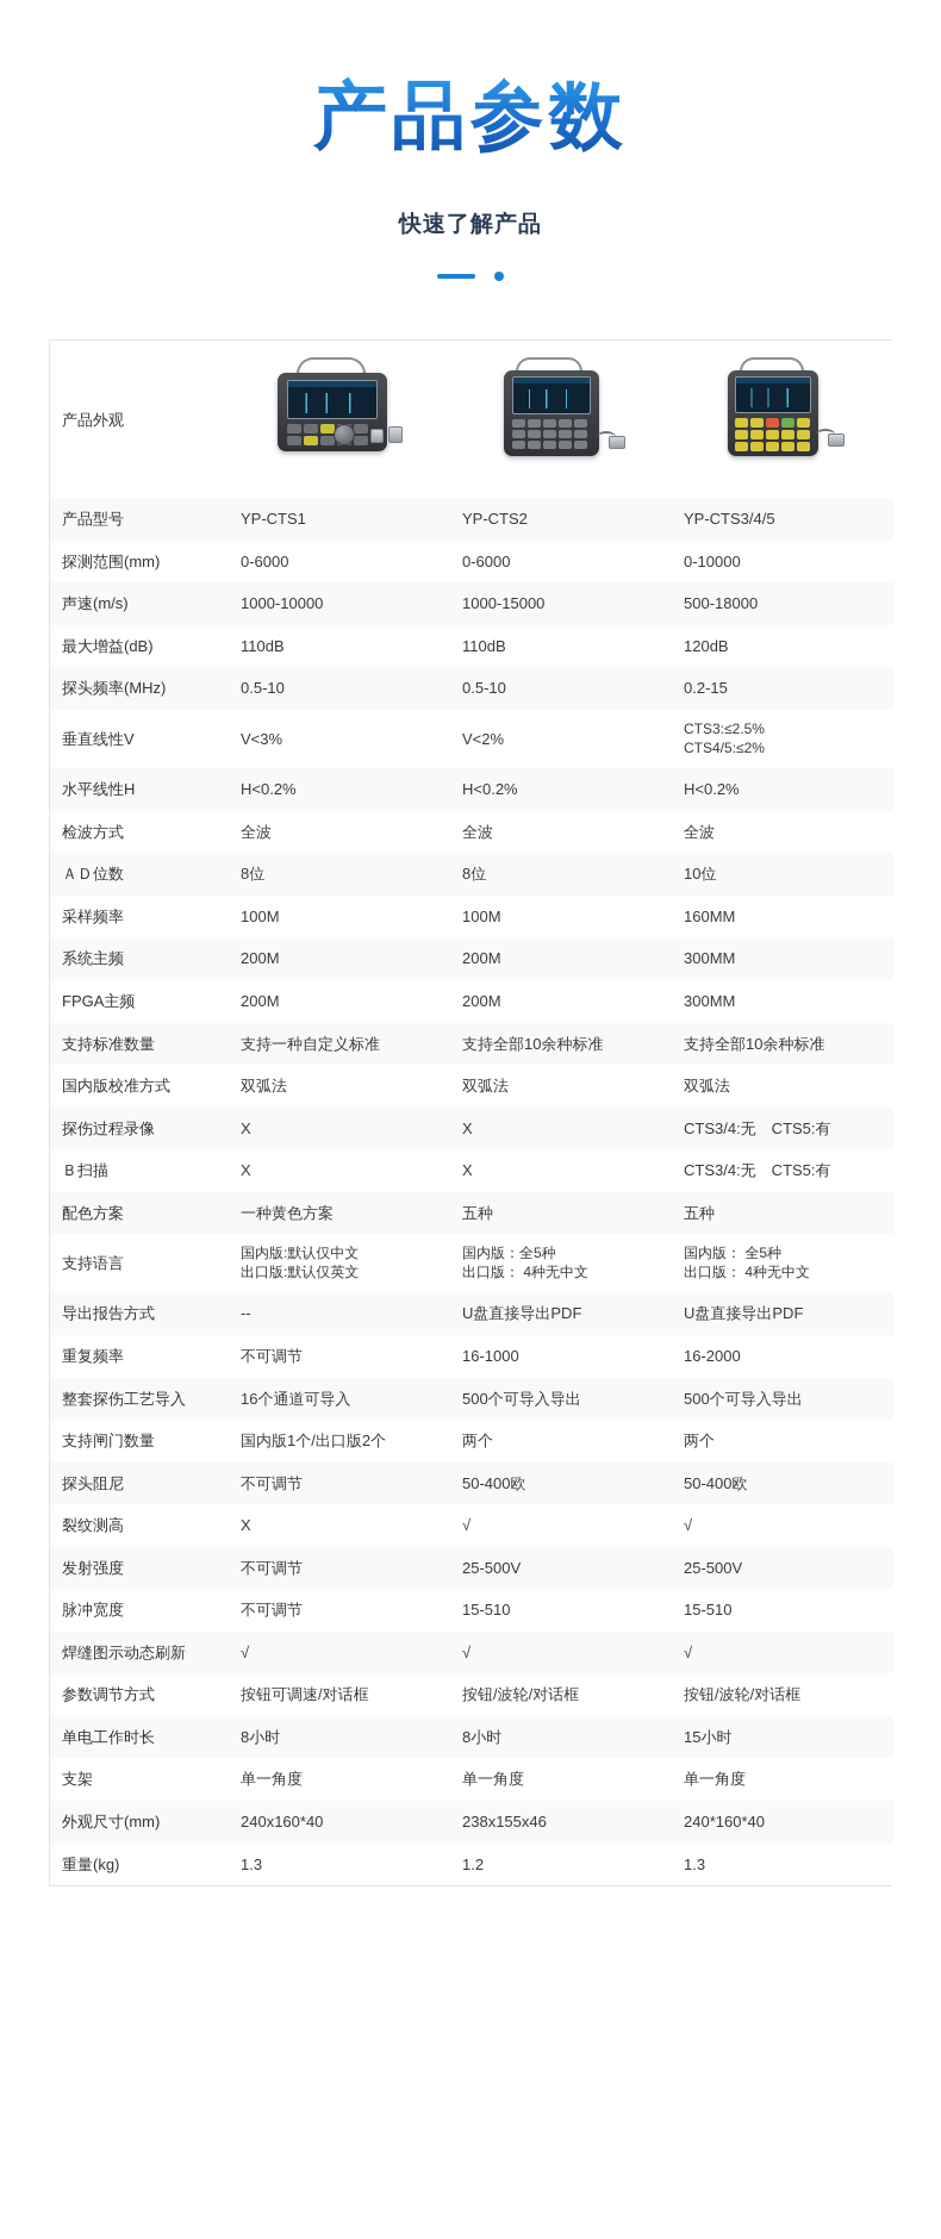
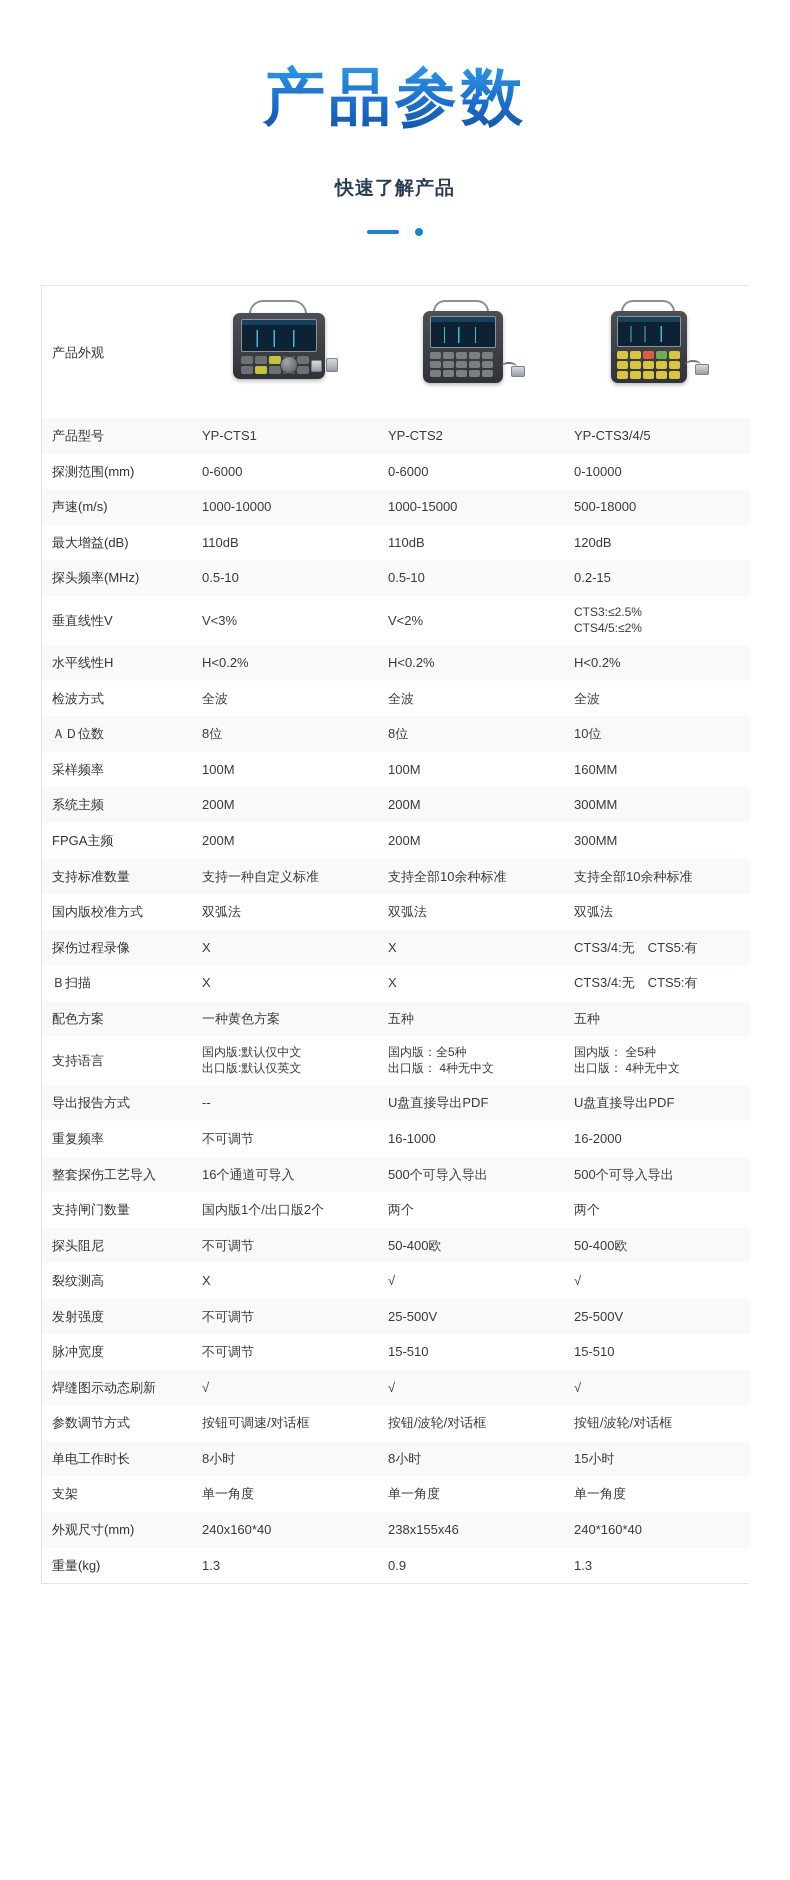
  产品参数
  快速了解产品
  产品外观
  产品型号	YP-CTS1	YP-CTS2	YP-CTS3/4/5
  探测范围(mm)	0-6000	0-6000	0-10000
  声速(m/s)	1000-10000	1000-15000	500-18000
  最大增益(dB)	110dB	110dB	120dB
  探头频率(MHz)	0.5-10	0.5-10	0.2-15
  垂直线性V	V<3%	V<2%	CTS3:≤2.5% CTS4/5:≤2%
  水平线性H	H<0.2%	H<0.2%	H<0.2%
  检波方式	全波	全波	全波
  ＡＤ位数	8位	8位	10位
  采样频率	100M	100M	160MM
  系统主频	200M	200M	300MM
  FPGA主频	200M	200M	300MM
  支持标准数量	支持一种自定义标准	支持全部10余种标准	支持全部10余种标准
  国内版校准方式	双弧法	双弧法	双弧法
  探伤过程录像	X	X	CTS3/4:无 CTS5:有
  Ｂ扫描	X	X	CTS3/4:无 CTS5:有
  配色方案	一种黄色方案	五种	五种
  支持语言	国内版:默认仅中文 出口版:默认仅英文	国内版：全5种 出口版： 4种无中文	国内版： 全5种 出口版： 4种无中文
  导出报告方式	--	U盘直接导出PDF	U盘直接导出PDF
  重复频率	不可调节	16-1000	16-2000
  整套探伤工艺导入	16个通道可导入	500个可导入导出	500个可导入导出
  支持闸门数量	国内版1个/出口版2个	两个	两个
  探头阻尼	不可调节	50-400欧	50-400欧
  裂纹测高	X	√	√
  发射强度	不可调节	25-500V	25-500V
  脉冲宽度	不可调节	15-510	15-510
  焊缝图示动态刷新	√	√	√
  参数调节方式	按钮可调速/对话框	按钮/波轮/对话框	按钮/波轮/对话框
  单电工作时长	8小时	8小时	15小时
  支架	单一角度	单一角度	单一角度
  外观尺寸(mm)	240x160*40	238x155x46	240*160*40
- 重量(kg)	1.3	1.2	1.3
+ 重量(kg)	1.3	0.9	1.3
